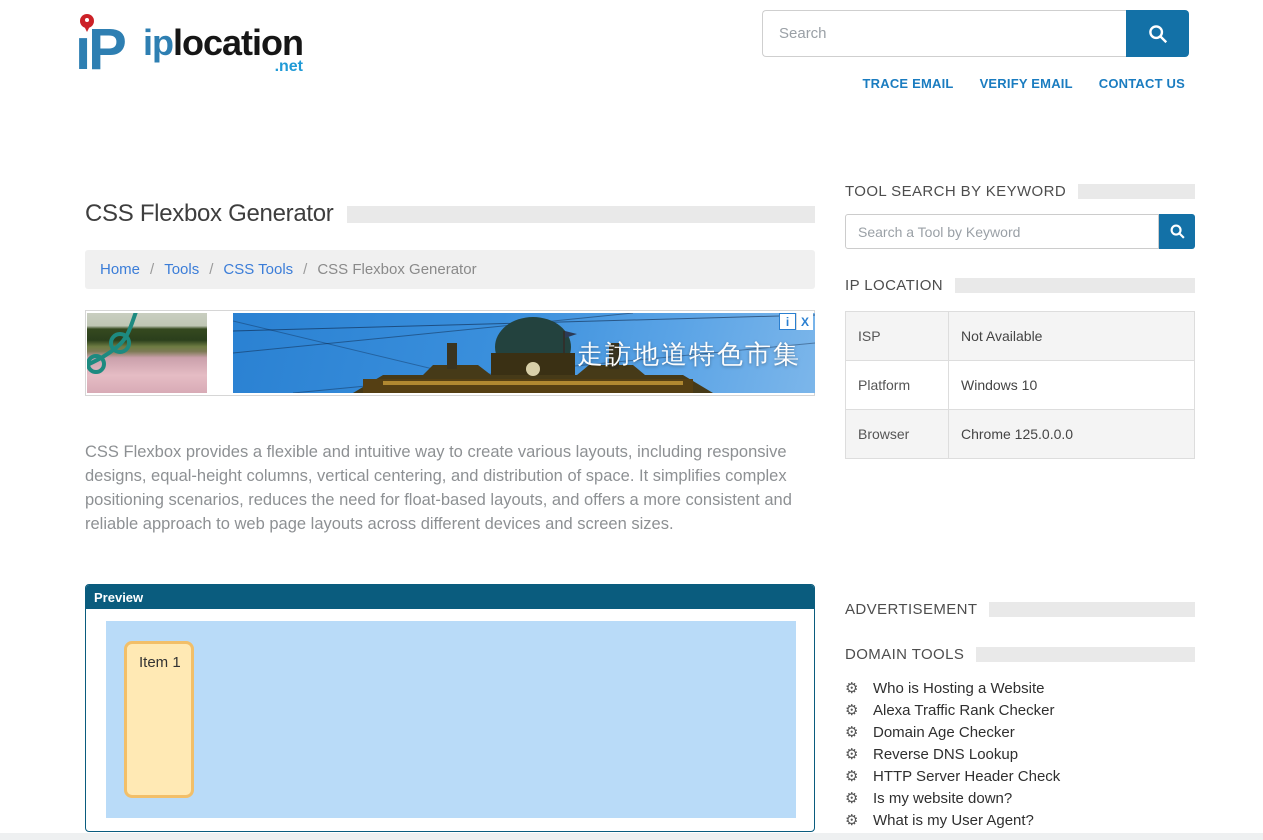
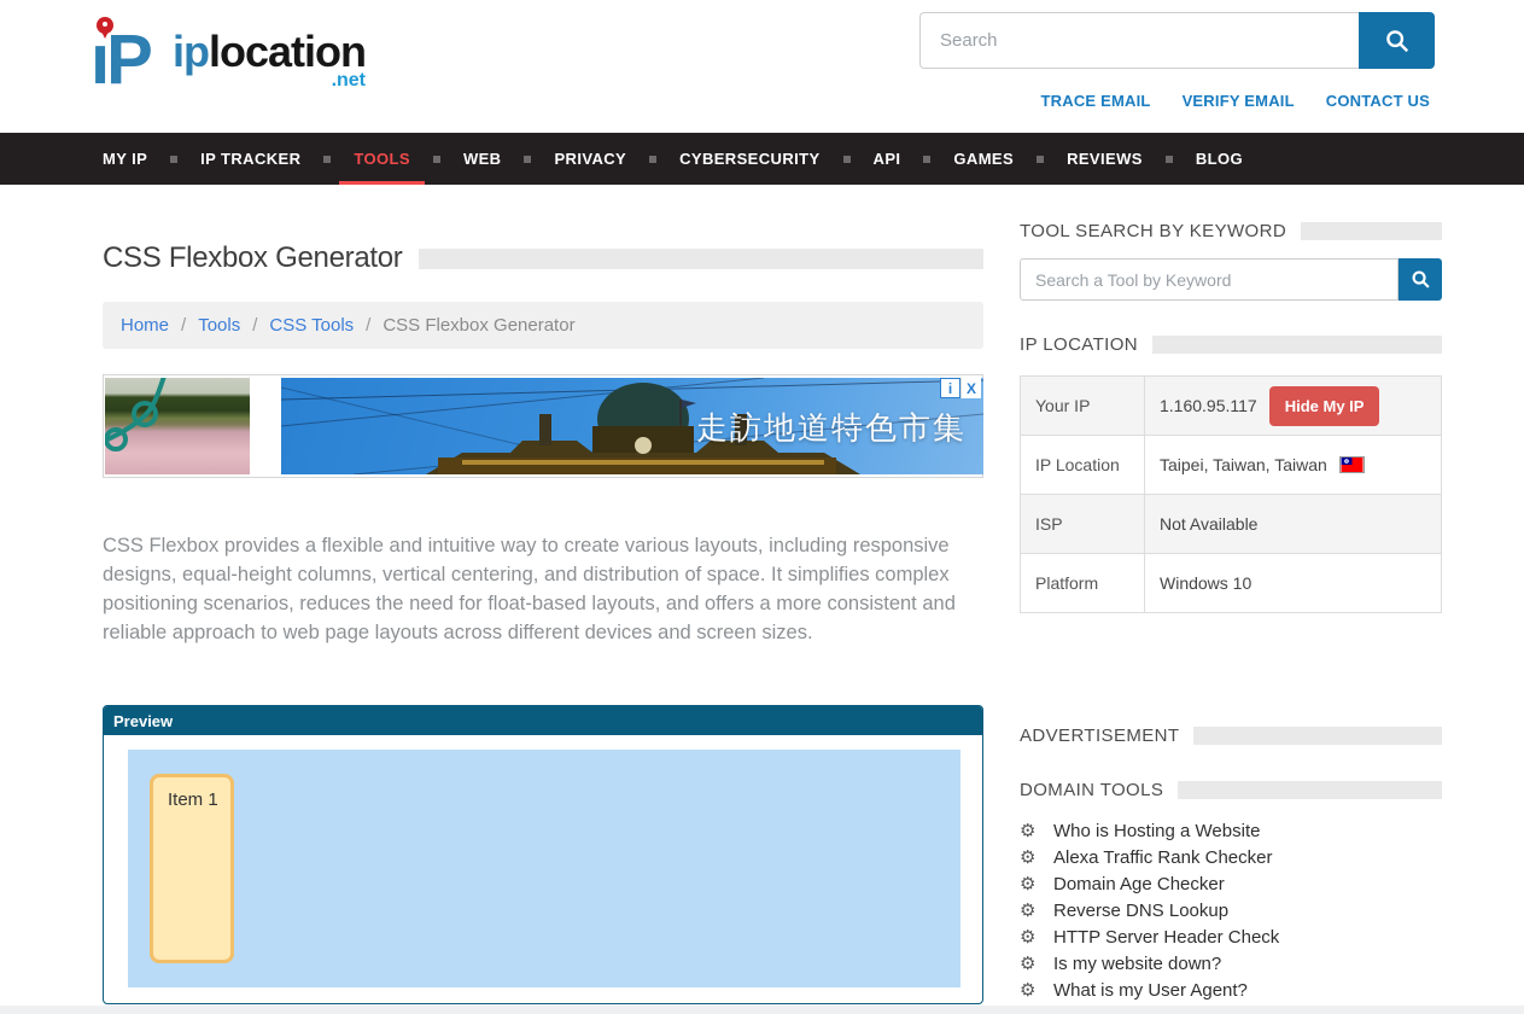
  ıP
  iplocation
  .net
  Search
  TRACE EMAIL
  VERIFY EMAIL
  CONTACT US
+ MY IP
+ IP TRACKER
+ TOOLS
+ WEB
+ PRIVACY
+ CYBERSECURITY
+ API
+ GAMES
+ REVIEWS
+ BLOG
  CSS Flexbox Generator
  Home
  /
  Tools
  /
  CSS Tools
  /
  CSS Flexbox Generator
  走訪地道特色市集
  i
  X
  CSS Flexbox provides a flexible and intuitive way to create various layouts, including responsive designs, equal-height columns, vertical centering, and distribution of space. It simplifies complex positioning scenarios, reduces the need for float-based layouts, and offers a more consistent and reliable approach to web page layouts across different devices and screen sizes.
  Preview
  Item 1
  TOOL SEARCH BY KEYWORD
  Search a Tool by Keyword
  IP LOCATION
+ Your IP	1.160.95.117 Hide My IP
+ IP Location	Taipei, Taiwan, Taiwan
  ISP	Not Available
  Platform	Windows 10
- Browser	Chrome 125.0.0.0
  ADVERTISEMENT
  DOMAIN TOOLS
  ⚙
  Who is Hosting a Website
  ⚙
  Alexa Traffic Rank Checker
  ⚙
  Domain Age Checker
  ⚙
  Reverse DNS Lookup
  ⚙
  HTTP Server Header Check
  ⚙
  Is my website down?
  ⚙
  What is my User Agent?
